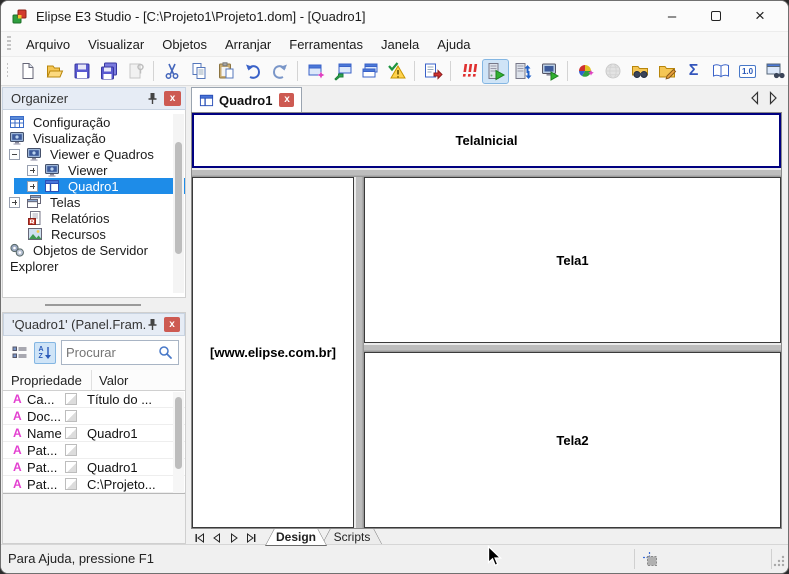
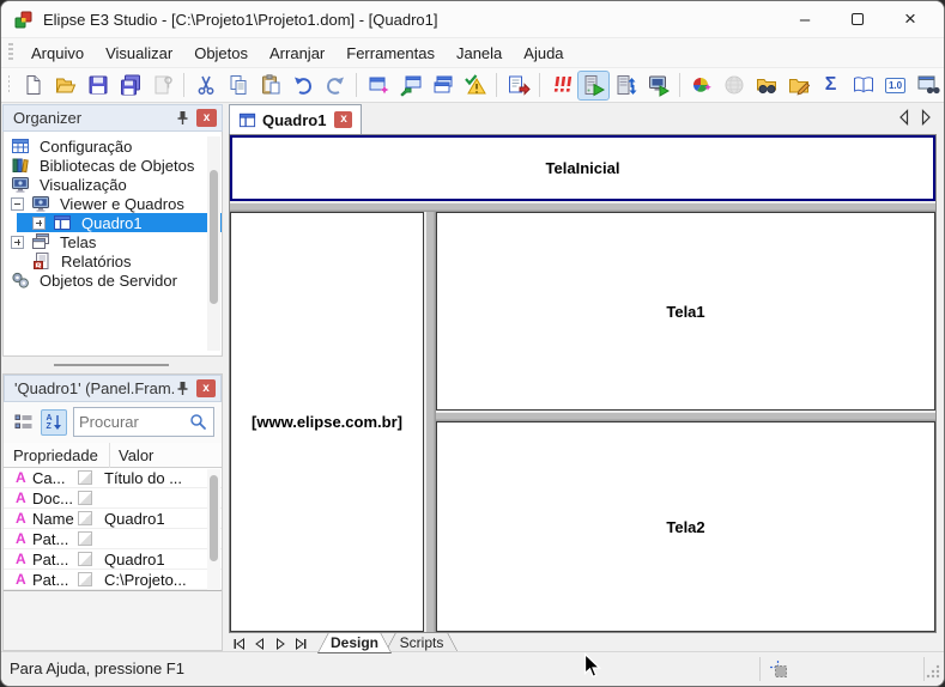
  Elipse E3 Studio - [C:\Projeto1\Projeto1.dom] - [Quadro1]
  –
  ×
  Arquivo
  Visualizar
  Objetos
  Arranjar
  Ferramentas
  Janela
  Ajuda
  Σ
  1.0
  Organizer
  x
  Configuração
+ Bibliotecas de Objetos
  Visualização
  Viewer e Quadros
- Viewer
  Quadro1
  Telas
  Relatórios
- Recursos
  Objetos de Servidor
- Explorer
  'Quadro1' (Panel.Fram.
  x
  Procurar
  Propriedade
  Valor
  A
  Ca...
  Título do ...
  A
  Doc...
  A
  Name
  Quadro1
  A
  Pat...
  A
  Pat...
  Quadro1
  A
  Pat...
  C:\Projeto...
  Quadro1
  x
  TelaInicial
  [www.elipse.com.br]
  Tela1
  Tela2
  Design
  Scripts
  Para Ajuda, pressione F1
